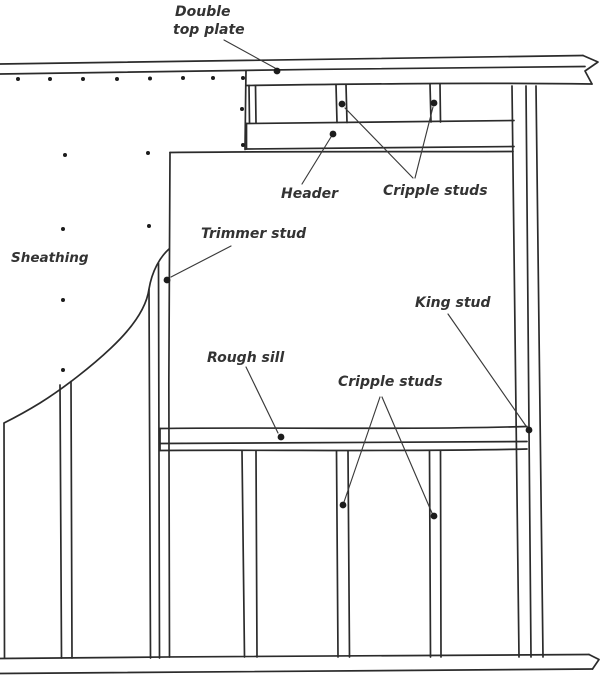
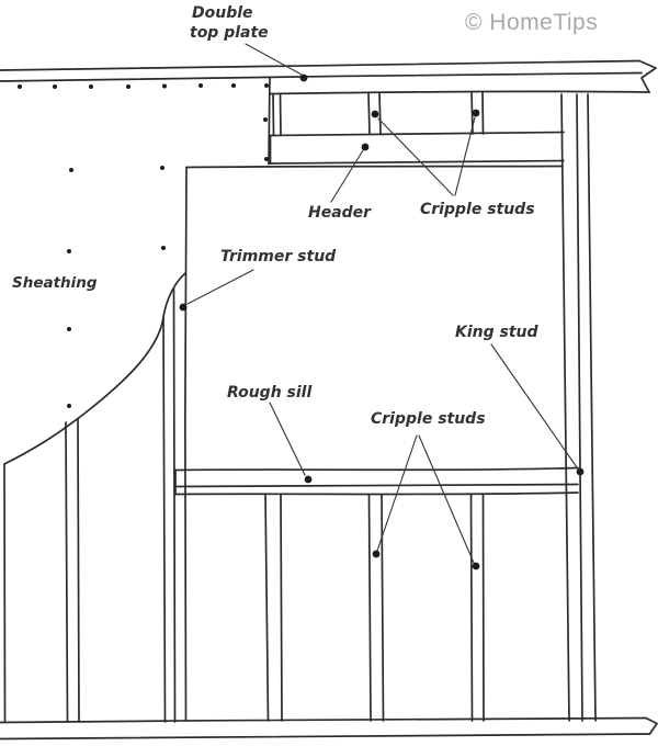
  Double
  top plate
  Header
  Cripple studs
  Sheathing
  Trimmer stud
  King stud
  Rough sill
  Cripple studs
+ © HomeTips
